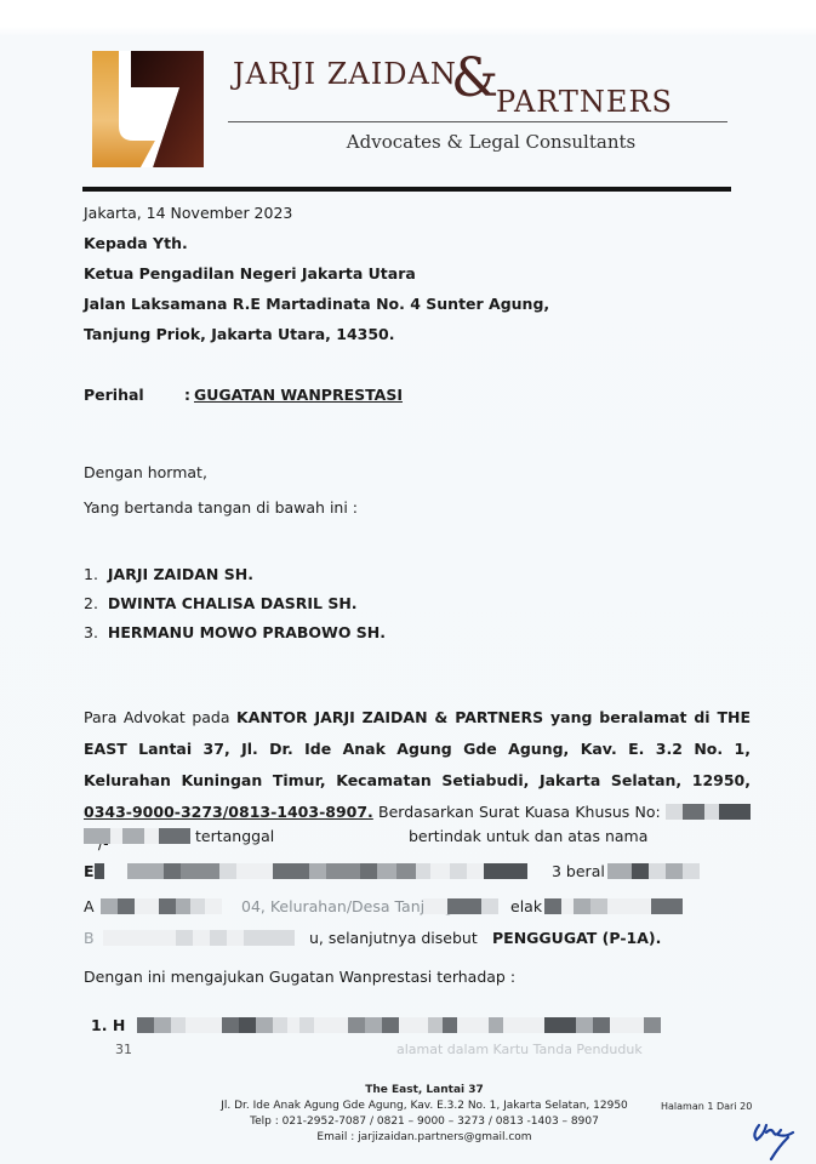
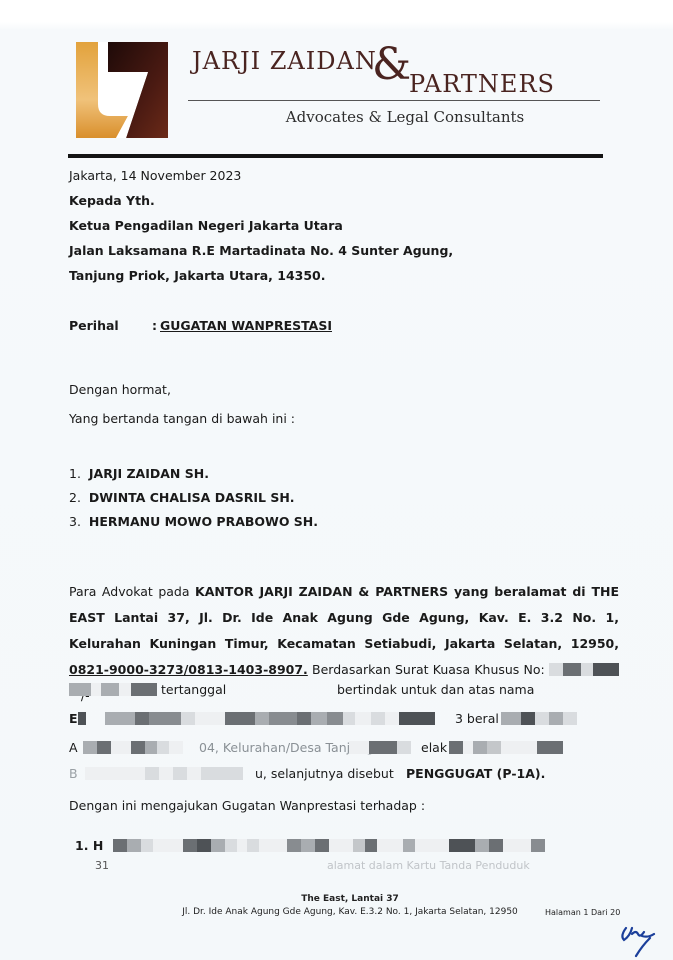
  JARJI ZAIDAN
  &
  PARTNERS
  Advocates & Legal Consultants
  Jakarta, 14 November 2023
  Kepada Yth.
  Ketua Pengadilan Negeri Jakarta Utara
  Jalan Laksamana R.E Martadinata No. 4 Sunter Agung,
  Tanjung Priok, Jakarta Utara, 14350.
  Perihal
  :
  GUGATAN WANPRESTASI
  Dengan hormat,
  Yang bertanda tangan di bawah ini :
  1. JARJI ZAIDAN SH.
  2. DWINTA CHALISA DASRIL SH.
  3. HERMANU MOWO PRABOWO SH.
- Para Advokat pada KANTOR JARJI ZAIDAN & PARTNERS yang beralamat di THE EAST Lantai 37, Jl. Dr. Ide Anak Agung Gde Agung, Kav. E. 3.2 No. 1, Kelurahan Kuningan Timur, Kecamatan Setiabudi, Jakarta Selatan, 12950, 0343-9000-3273/0813-1403-8907. Berdasarkan Surat Kuasa Khusus No:
+ Para Advokat pada KANTOR JARJI ZAIDAN & PARTNERS yang beralamat di THE EAST Lantai 37, Jl. Dr. Ide Anak Agung Gde Agung, Kav. E. 3.2 No. 1, Kelurahan Kuningan Timur, Kecamatan Setiabudi, Jakarta Selatan, 12950, 0821-9000-3273/0813-1403-8907. Berdasarkan Surat Kuasa Khusus No:
  tertanggal
  bertindak untuk dan atas nama
  E
  3 beral
  A
  04, Kelurahan/Desa Tan
  elak
  B
  u, selanjutnya disebut
  PENGGUGAT (P-1A).
  Dengan ini mengajukan Gugatan Wanprestasi terhadap :
  1. H
  31
  alamat dalam Kartu Tanda Penduduk
  The East, Lantai 37
  Jl. Dr. Ide Anak Agung Gde Agung, Kav. E.3.2 No. 1, Jakarta Selatan, 12950
- Telp : 021-2952-7087 / 0821 – 9000 – 3273 / 0813 -1403 – 8907
- Email : jarjizaidan.partners@gmail.com
  Halaman 1 Dari 20
